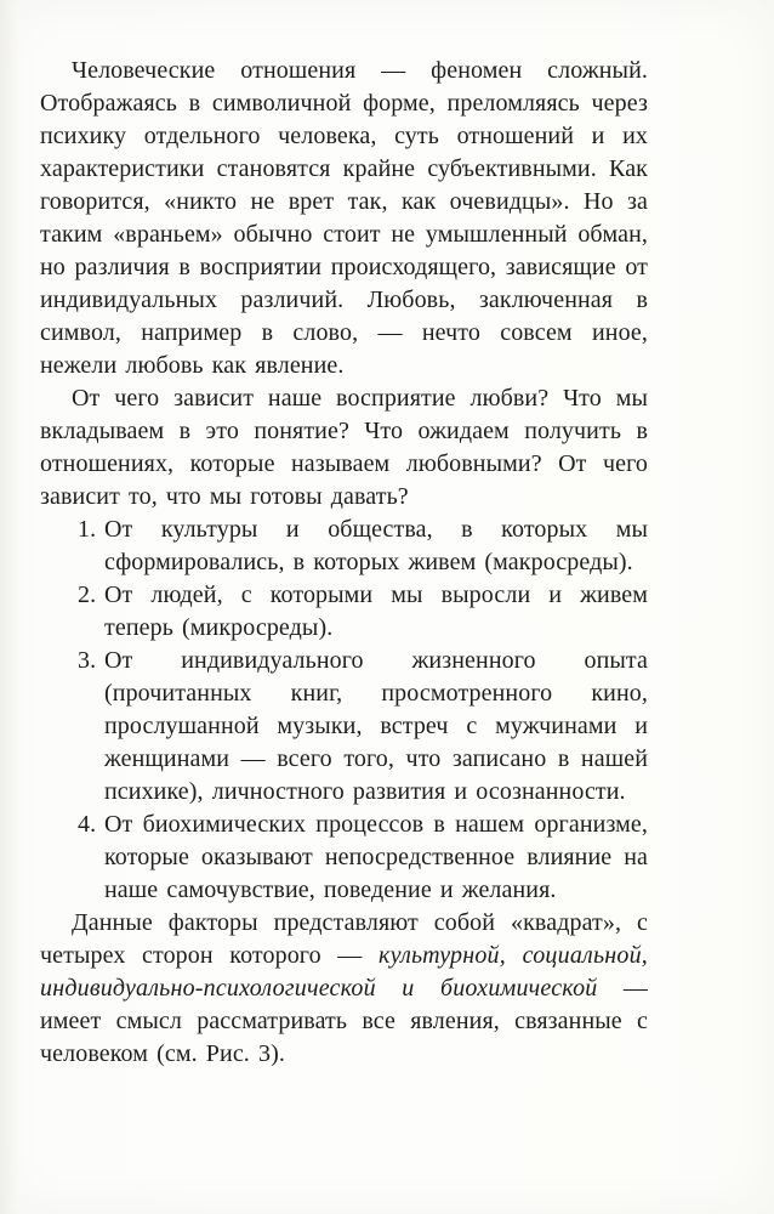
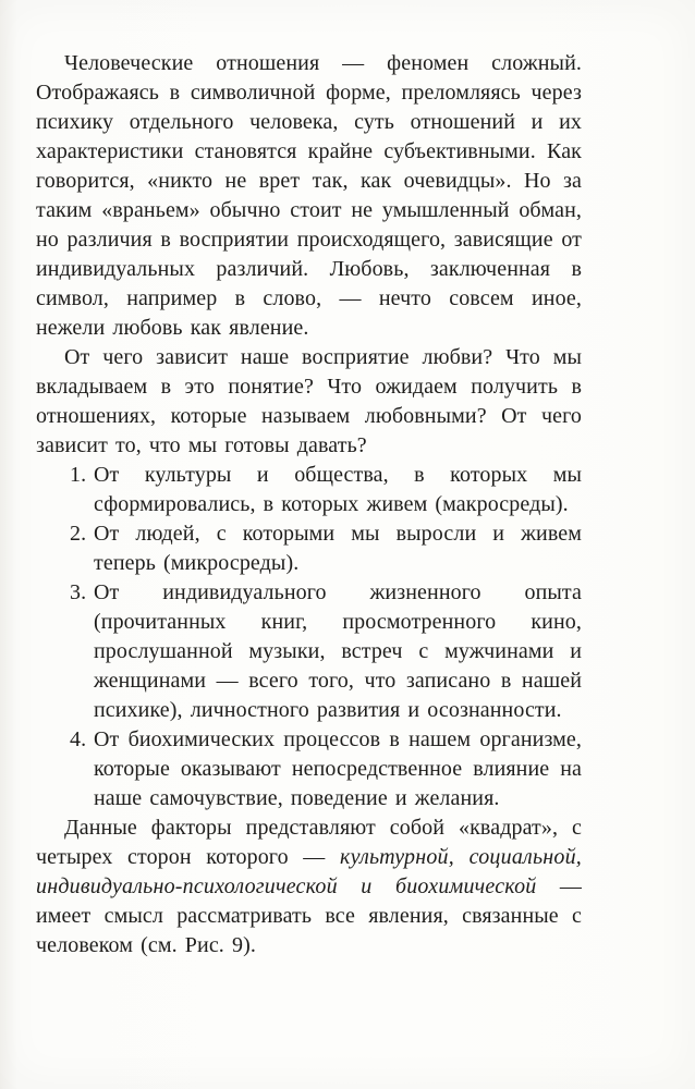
  Человеческие отношения — феномен сложный. Отображаясь в символичной форме, преломляясь через психику отдельного человека, суть отношений и их характеристики становятся крайне субъективными. Как говорится, «никто не врет так, как очевидцы». Но за таким «враньем» обычно стоит не умышленный обман, но различия в восприятии происходящего, зависящие от индивидуальных различий. Любовь, заключенная в символ, например в слово, — нечто совсем иное, нежели любовь как явление.
  От чего зависит наше восприятие любви? Что мы вкладываем в это понятие? Что ожидаем получить в отношениях, которые называем любовными? От чего зависит то, что мы готовы давать?
  1.
  От культуры и общества, в которых мы сформировались, в которых живем (макросреды).
  2.
  От людей, с которыми мы выросли и живем теперь (микросреды).
  3.
  От индивидуального жизненного опыта (прочитанных книг, просмотренного кино, прослушанной музыки, встреч с мужчинами и женщинами — всего того, что записано в нашей психике), личностного развития и осознанности.
  4.
  От биохимических процессов в нашем организме, которые оказывают непосредственное влияние на наше самочувствие, поведение и желания.
- Данные факторы представляют собой «квадрат», с четырех сторон которого — культурной, социальной, индивидуально-психологической и биохимической — имеет смысл рассматривать все явления, связанные с человеком (см. Рис. 3).
+ Данные факторы представляют собой «квадрат», с четырех сторон которого — культурной, социальной, индивидуально-психологической и биохимической — имеет смысл рассматривать все явления, связанные с человеком (см. Рис. 9).
